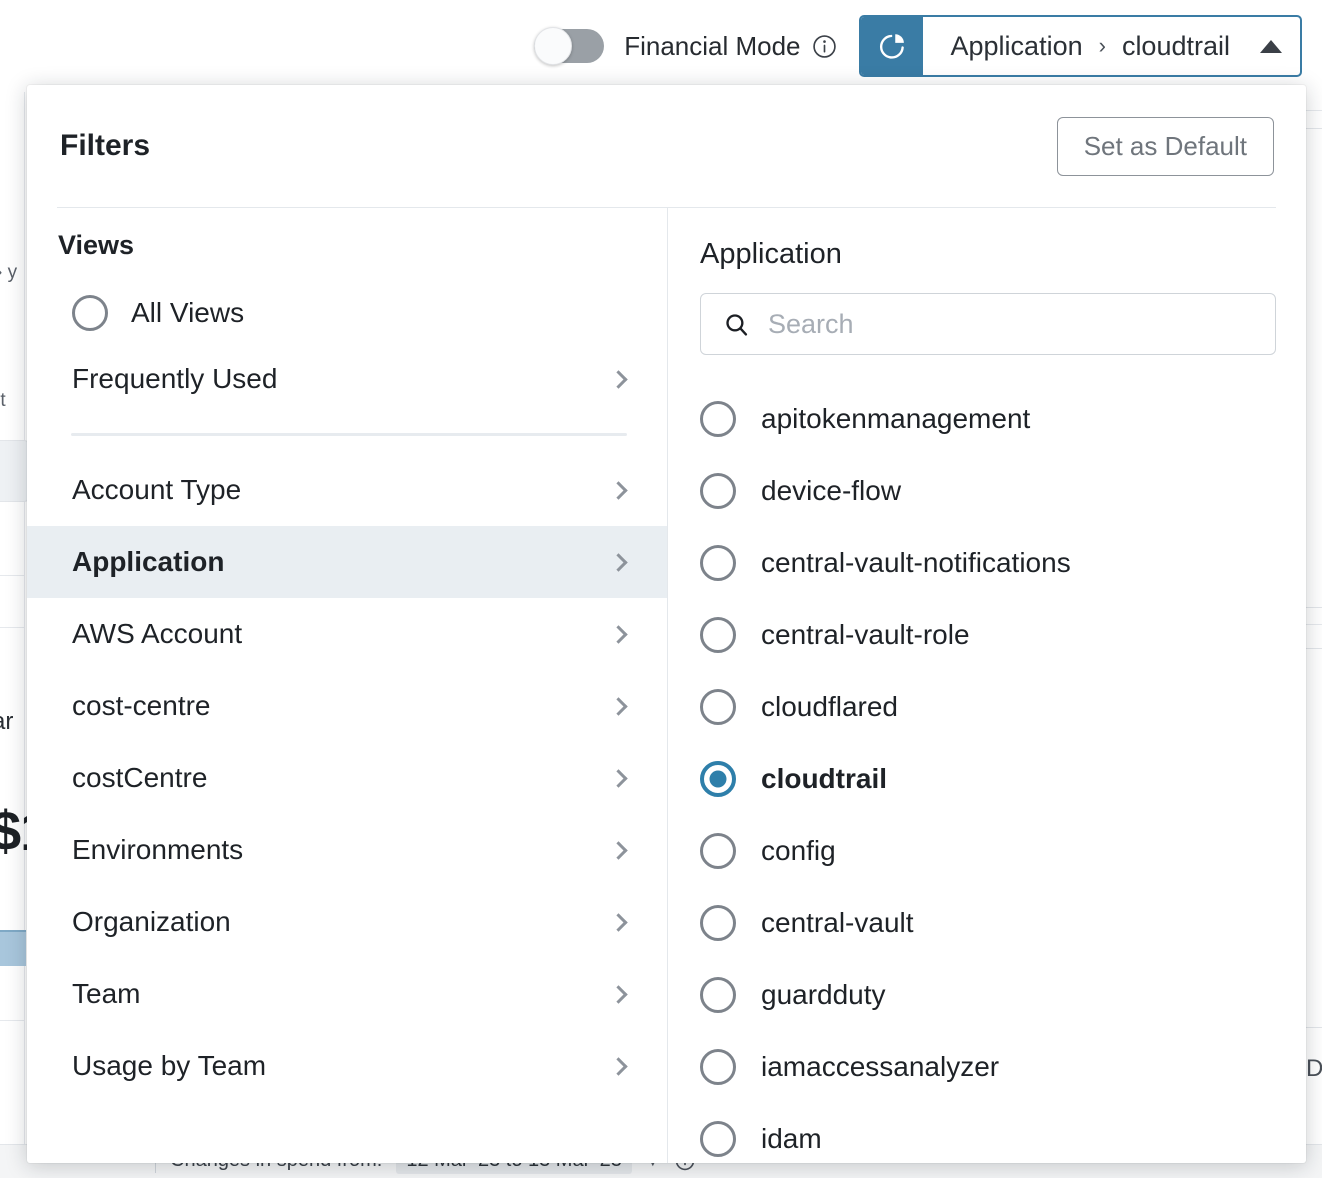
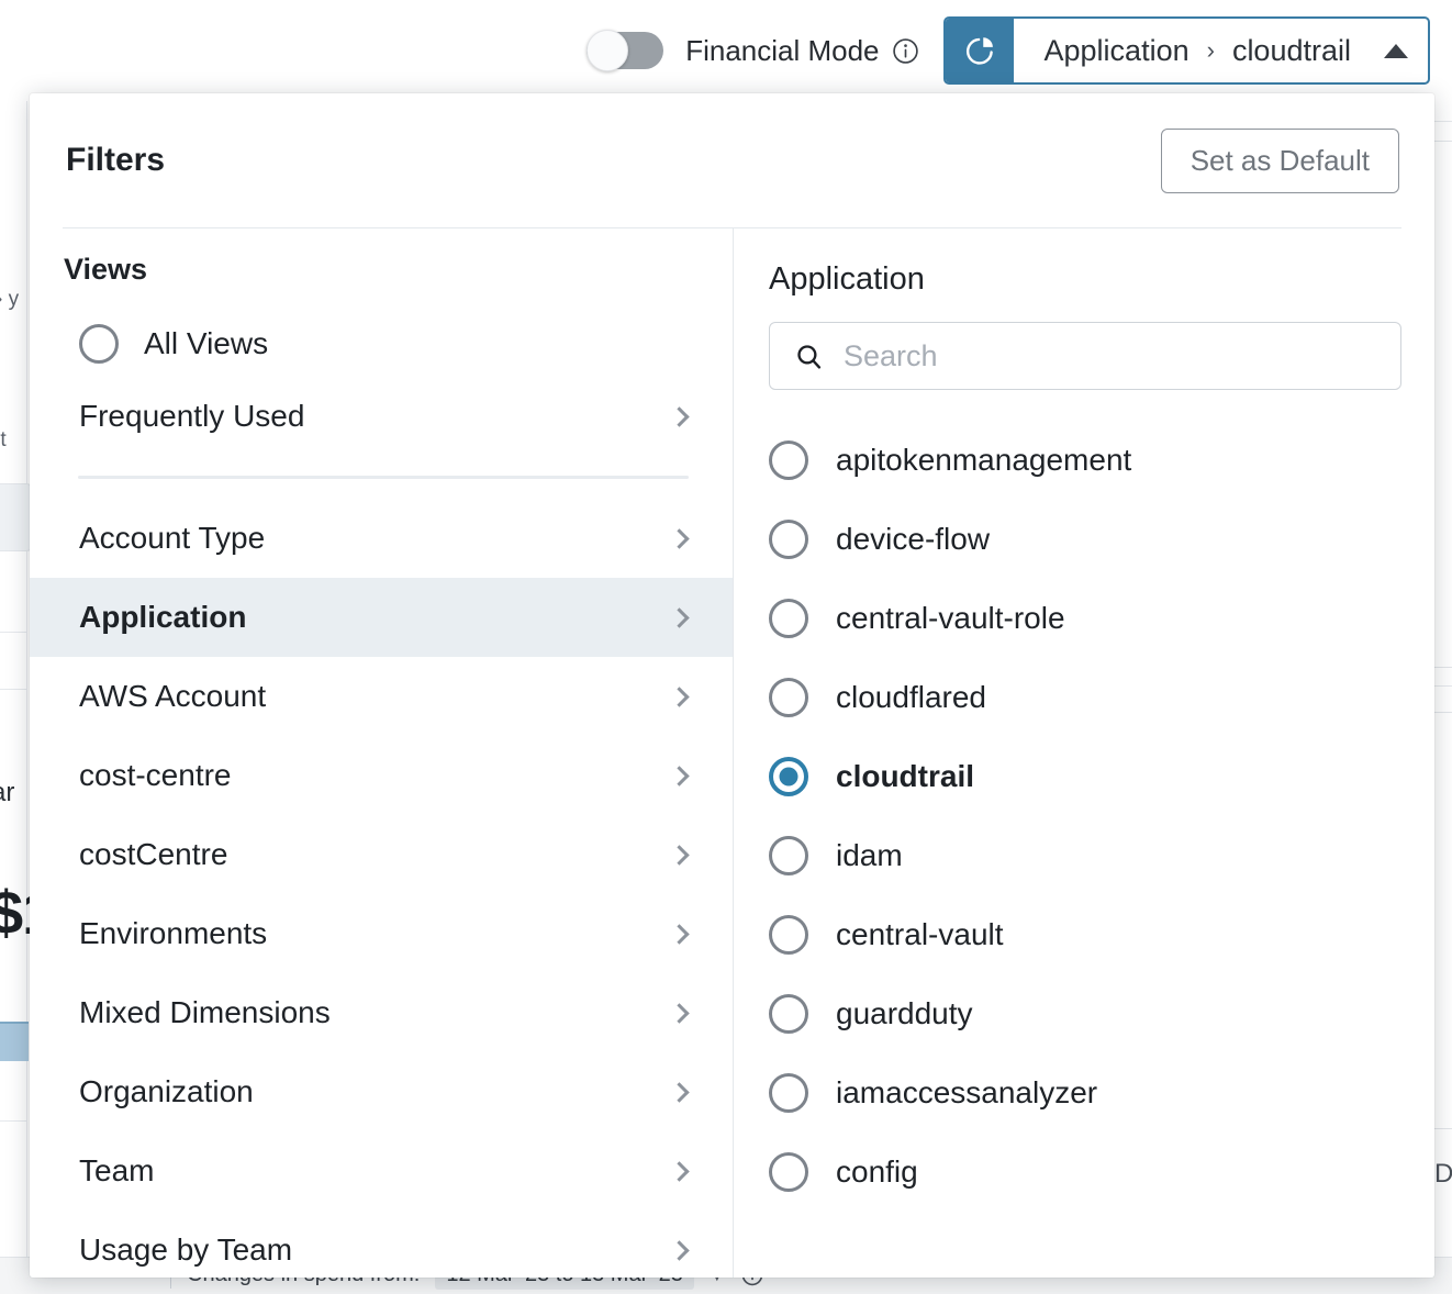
  D
  Financial Mode
  Application
  ›
  cloudtrail
  Filters
  Set as Default
  Views
  All Views
  Frequently Used
  Account Type
  Application
  AWS Account
  cost-centre
  costCentre
  Environments
+ Mixed Dimensions
  Organization
  Team
  Usage by Team
  Application
  Search
  apitokenmanagement
  device-flow
- central-vault-notifications
  central-vault-role
  cloudflared
  cloudtrail
- config
+ idam
  central-vault
  guardduty
  iamaccessanalyzer
- idam
+ config
